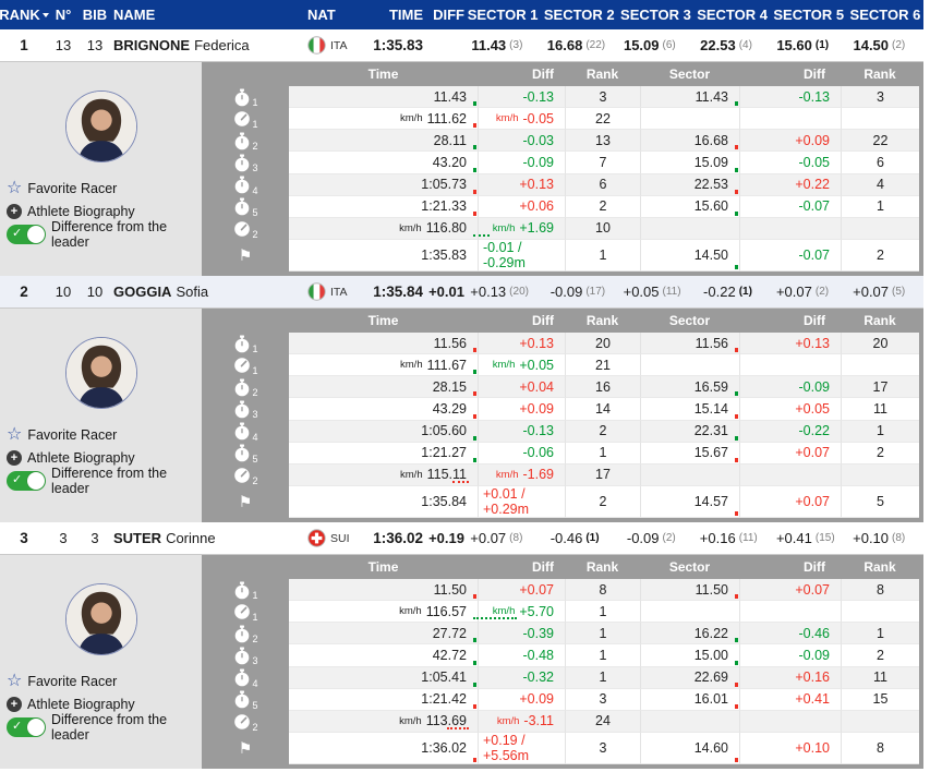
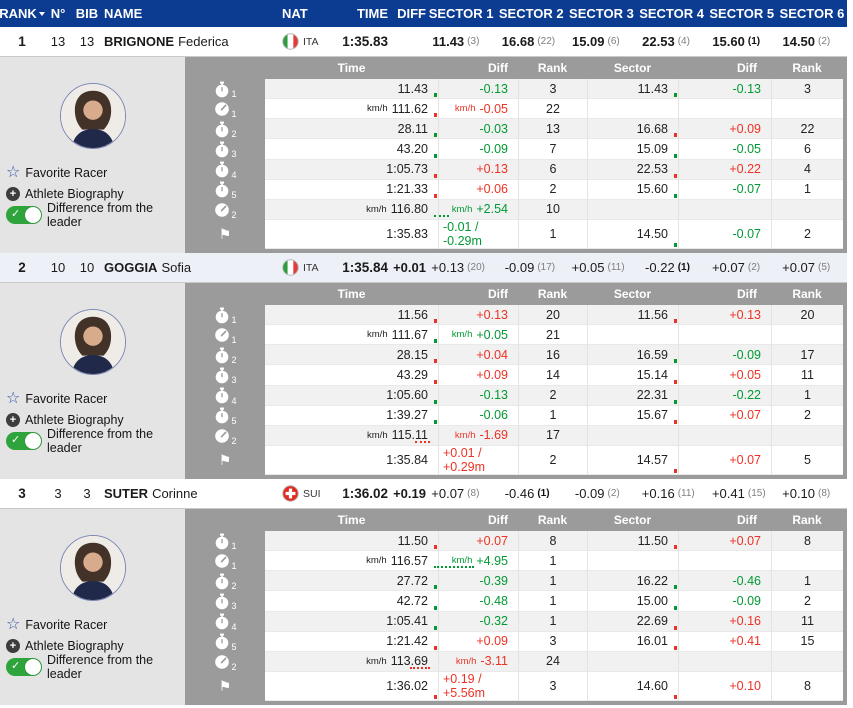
  RANK
  N°
  BIB
  NAME
  NAT
  TIME
  DIFF
  SECTOR 1
  SECTOR 2
  SECTOR 3
  SECTOR 4
  SECTOR 5
  SECTOR 6
  1
  13
  13
  BRIGNONE Federica
  ITA
  1:35.83
  11.43
  (3)
  16.68
  (22)
  15.09
  (6)
  22.53
  (4)
  15.60
  (1)
  14.50
  (2)
  ☆
  Favorite Racer
  +
  Athlete Biography
  ✓
  Difference from the leader
  Time
  Diff
  Rank
  Sector
  Diff
  Rank
  1
  11.43
  -0.13
  3
  11.43
  -0.13
  3
  1
  km/h
  111.62
  km/h
  -0.05
  22
  2
  28.11
  -0.03
  13
  16.68
  +0.09
  22
  3
  43.20
  -0.09
  7
  15.09
  -0.05
  6
  4
  1:05.73
  +0.13
  6
  22.53
  +0.22
  4
  5
  1:21.33
  +0.06
  2
  15.60
  -0.07
  1
  2
  km/h
  116.80
  km/h
- +1.69
+ +2.54
  10
  ⚑
  1:35.83
  -0.01 / -0.29m
  1
  14.50
  -0.07
  2
  2
  10
  10
  GOGGIA Sofia
  ITA
  1:35.84
  +0.01
  +0.13
  (20)
  -0.09
  (17)
  +0.05
  (11)
  -0.22
  (1)
  +0.07
  (2)
  +0.07
  (5)
  ☆
  Favorite Racer
  +
  Athlete Biography
  ✓
  Difference from the leader
  Time
  Diff
  Rank
  Sector
  Diff
  Rank
  1
  11.56
  +0.13
  20
  11.56
  +0.13
  20
  1
  km/h
  111.67
  km/h
  +0.05
  21
  2
  28.15
  +0.04
  16
  16.59
  -0.09
  17
  3
  43.29
  +0.09
  14
  15.14
  +0.05
  11
  4
  1:05.60
  -0.13
  2
  22.31
  -0.22
  1
  5
- 1:21.27
+ 1:39.27
  -0.06
  1
  15.67
  +0.07
  2
  2
  km/h
  115.11
  km/h
  -1.69
  17
  ⚑
  1:35.84
  +0.01 / +0.29m
  2
  14.57
  +0.07
  5
  3
  3
  3
  SUTER Corinne
  SUI
  1:36.02
  +0.19
  +0.07
  (8)
  -0.46
  (1)
  -0.09
  (2)
  +0.16
  (11)
  +0.41
  (15)
  +0.10
  (8)
  ☆
  Favorite Racer
  +
  Athlete Biography
  ✓
  Difference from the leader
  Time
  Diff
  Rank
  Sector
  Diff
  Rank
  1
  11.50
  +0.07
  8
  11.50
  +0.07
  8
  1
  km/h
  116.57
  km/h
- +5.70
+ +4.95
  1
  2
  27.72
  -0.39
  1
  16.22
  -0.46
  1
  3
  42.72
  -0.48
  1
  15.00
  -0.09
  2
  4
  1:05.41
  -0.32
  1
  22.69
  +0.16
  11
  5
  1:21.42
  +0.09
  3
  16.01
  +0.41
  15
  2
  km/h
  113.69
  km/h
  -3.11
  24
  ⚑
  1:36.02
  +0.19 / +5.56m
  3
  14.60
  +0.10
  8
